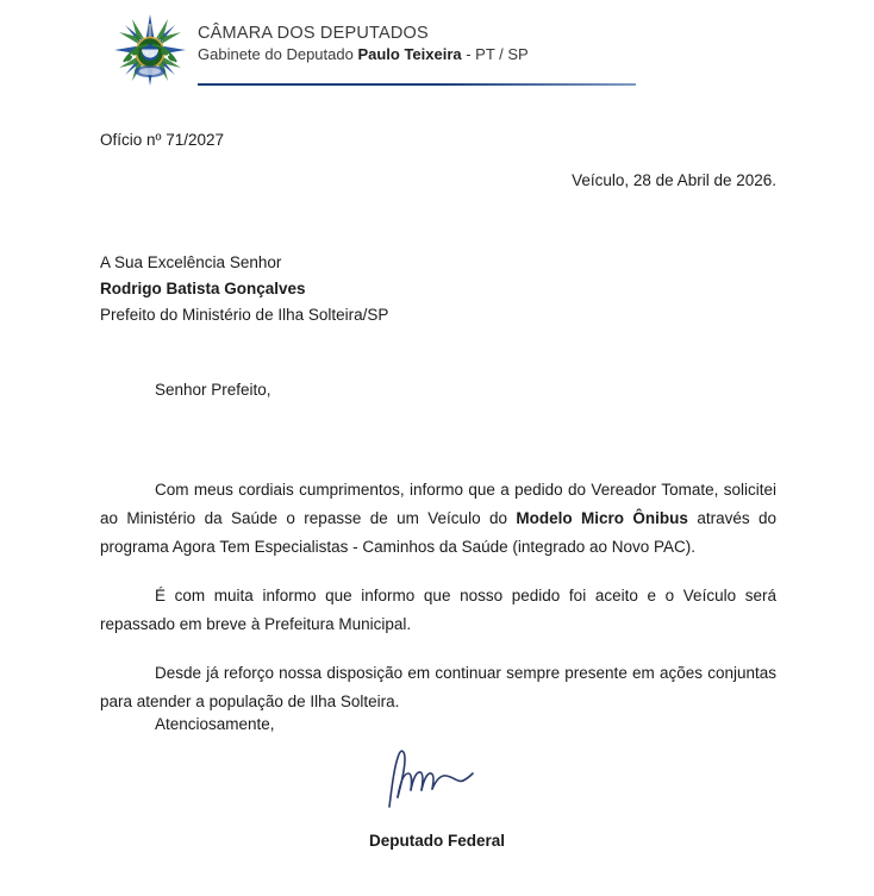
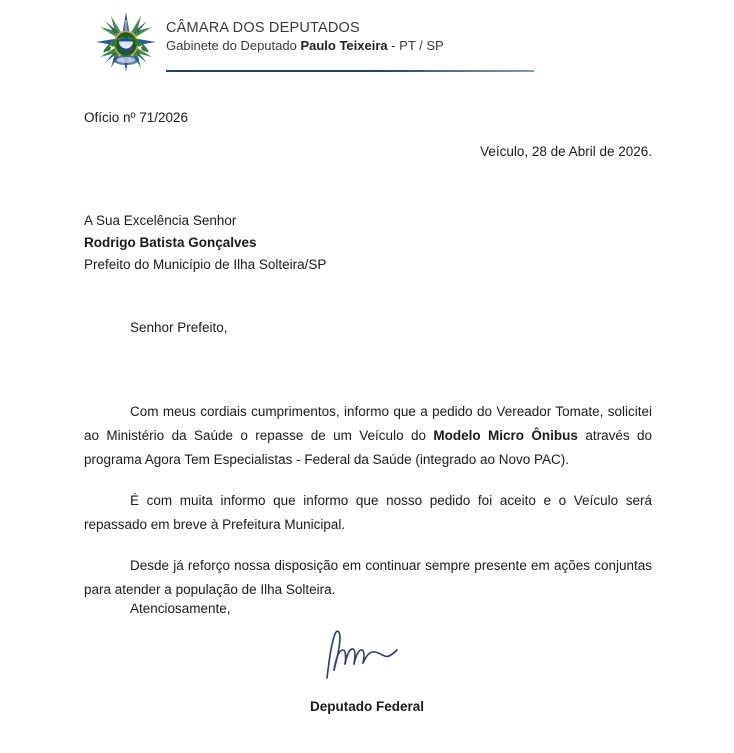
  CÂMARA DOS DEPUTADOS
  Gabinete do Deputado Paulo Teixeira - PT / SP
- Ofício nº 71/2027
+ Ofício nº 71/2026
  Veículo, 28 de Abril de 2026.
  A Sua Excelência Senhor
  Rodrigo Batista Gonçalves
- Prefeito do Ministério de Ilha Solteira/SP
+ Prefeito do Município de Ilha Solteira/SP
  Senhor Prefeito,
- Com meus cordiais cumprimentos, informo que a pedido do Vereador Tomate, solicitei ao Ministério da Saúde o repasse de um Veículo do Modelo Micro Ônibus através do programa Agora Tem Especialistas - Caminhos da Saúde (integrado ao Novo PAC).
+ Com meus cordiais cumprimentos, informo que a pedido do Vereador Tomate, solicitei ao Ministério da Saúde o repasse de um Veículo do Modelo Micro Ônibus através do programa Agora Tem Especialistas - Federal da Saúde (integrado ao Novo PAC).
  É com muita informo que informo que nosso pedido foi aceito e o Veículo será repassado em breve à Prefeitura Municipal.
  Desde já reforço nossa disposição em continuar sempre presente em ações conjuntas para atender a população de Ilha Solteira.
  Atenciosamente,
  Deputado Federal
